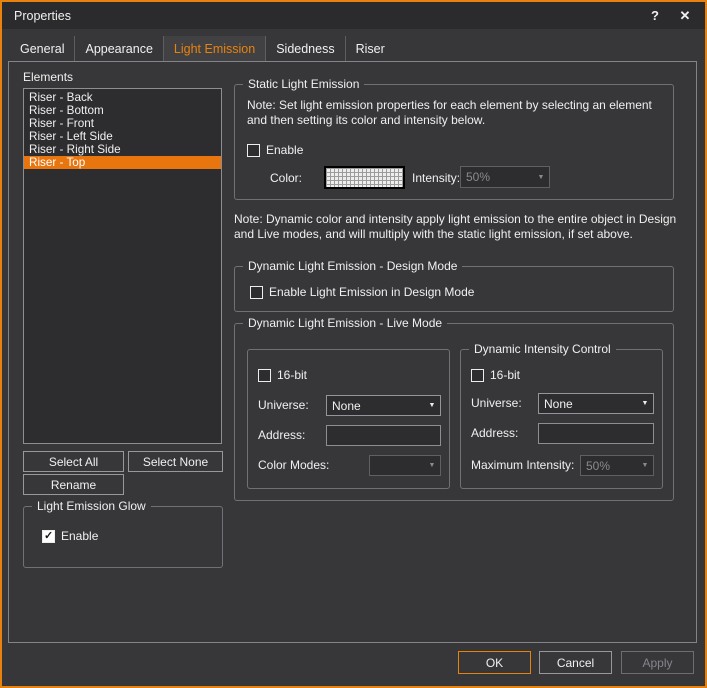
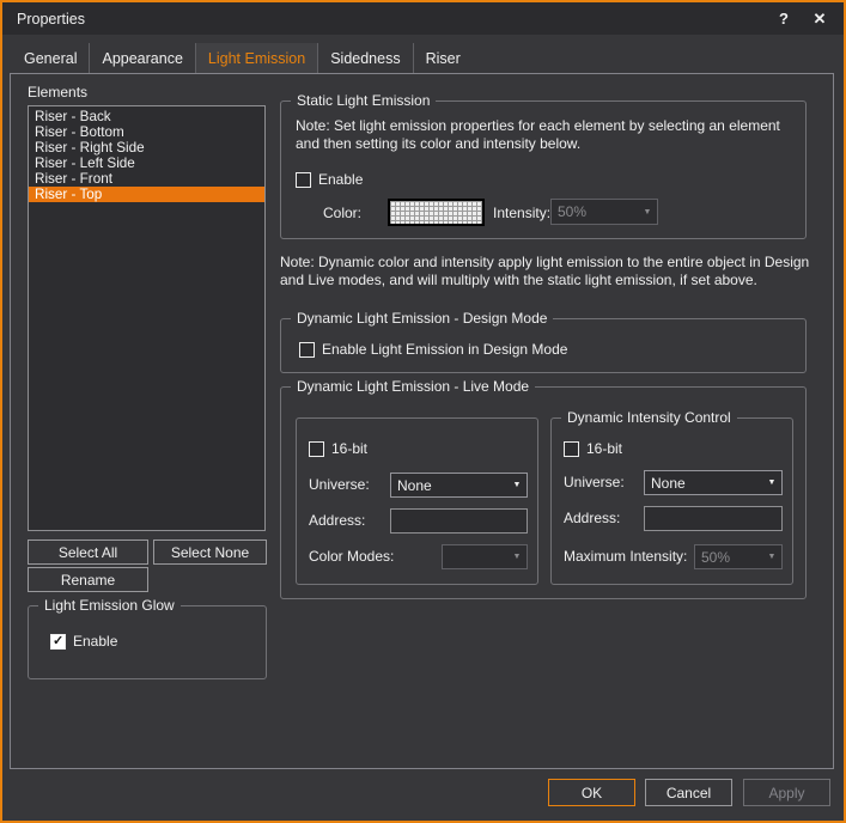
  Properties
  ?
  ✕
  General
  Appearance
  Light Emission
  Sidedness
  Riser
  Elements
  Riser - Back
  Riser - Bottom
- Riser - Front
+ Riser - Right Side
  Riser - Left Side
- Riser - Right Side
+ Riser - Front
  Riser - Top
  Select All
  Select None
  Rename
  Light Emission Glow
  Enable
  Static Light Emission
  Note: Set light emission properties for each element by selecting an element and then setting its color and intensity below.
  Enable
  Color:
  Intensity:
  50%
  Note: Dynamic color and intensity apply light emission to the entire object in Design and Live modes, and will multiply with the static light emission, if set above.
  Dynamic Light Emission - Design Mode
  Enable Light Emission in Design Mode
  Dynamic Light Emission - Live Mode
  16-bit
  Universe:
  None
  Address:
  Color Modes:
  Dynamic Intensity Control
  16-bit
  Universe:
  None
  Address:
  Maximum Intensity:
  50%
  OK
  Cancel
  Apply
